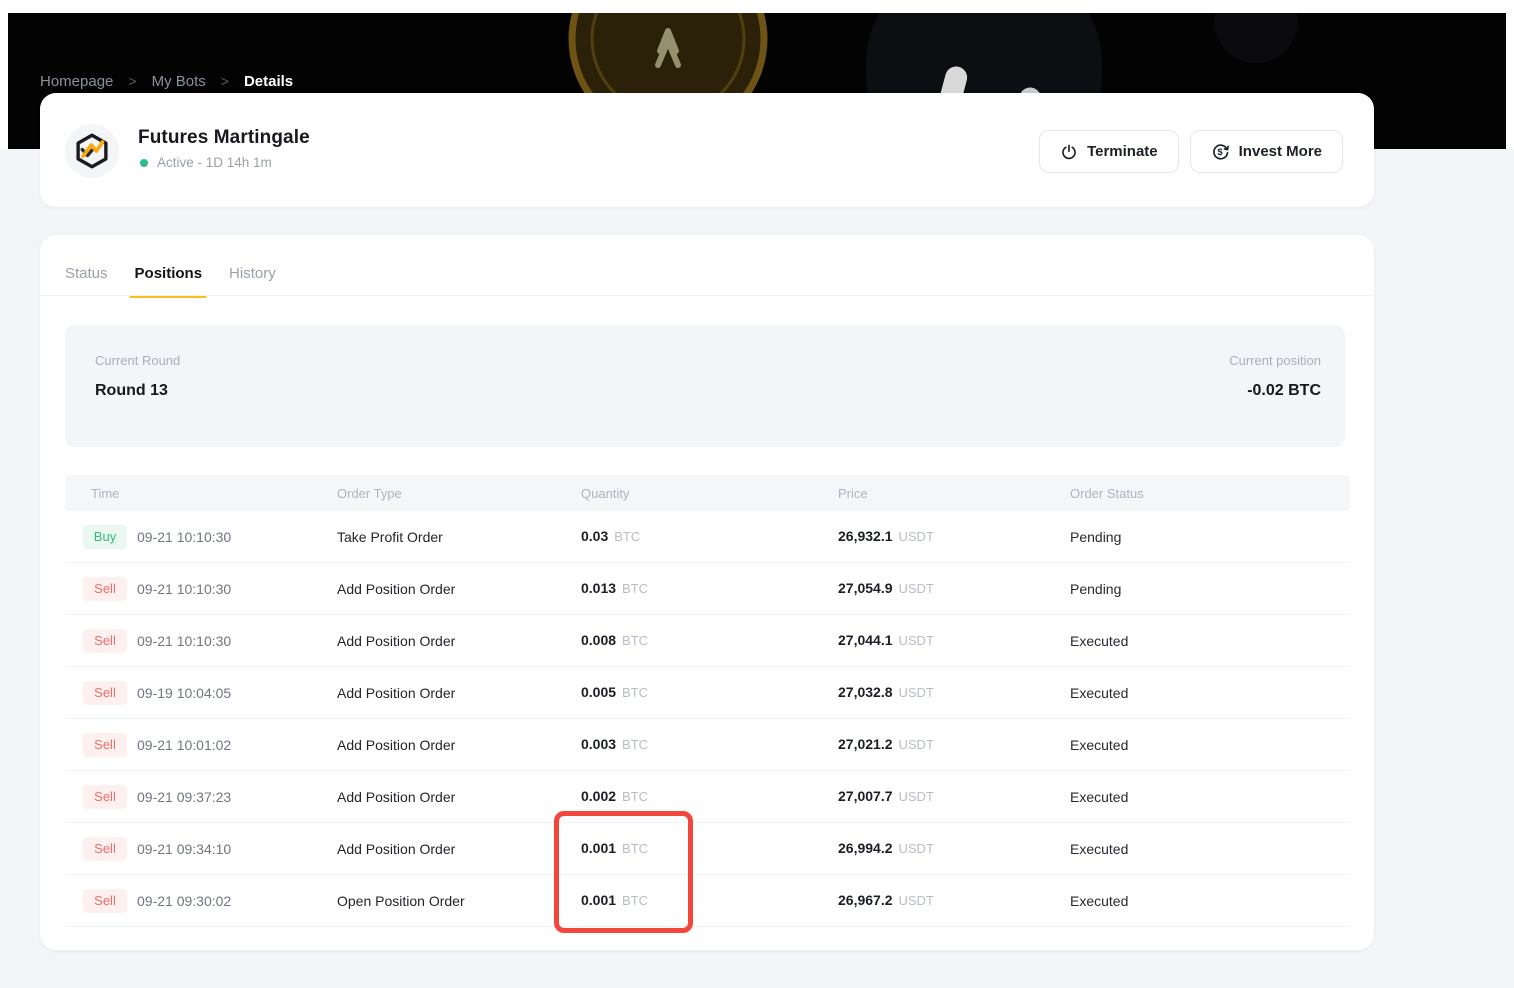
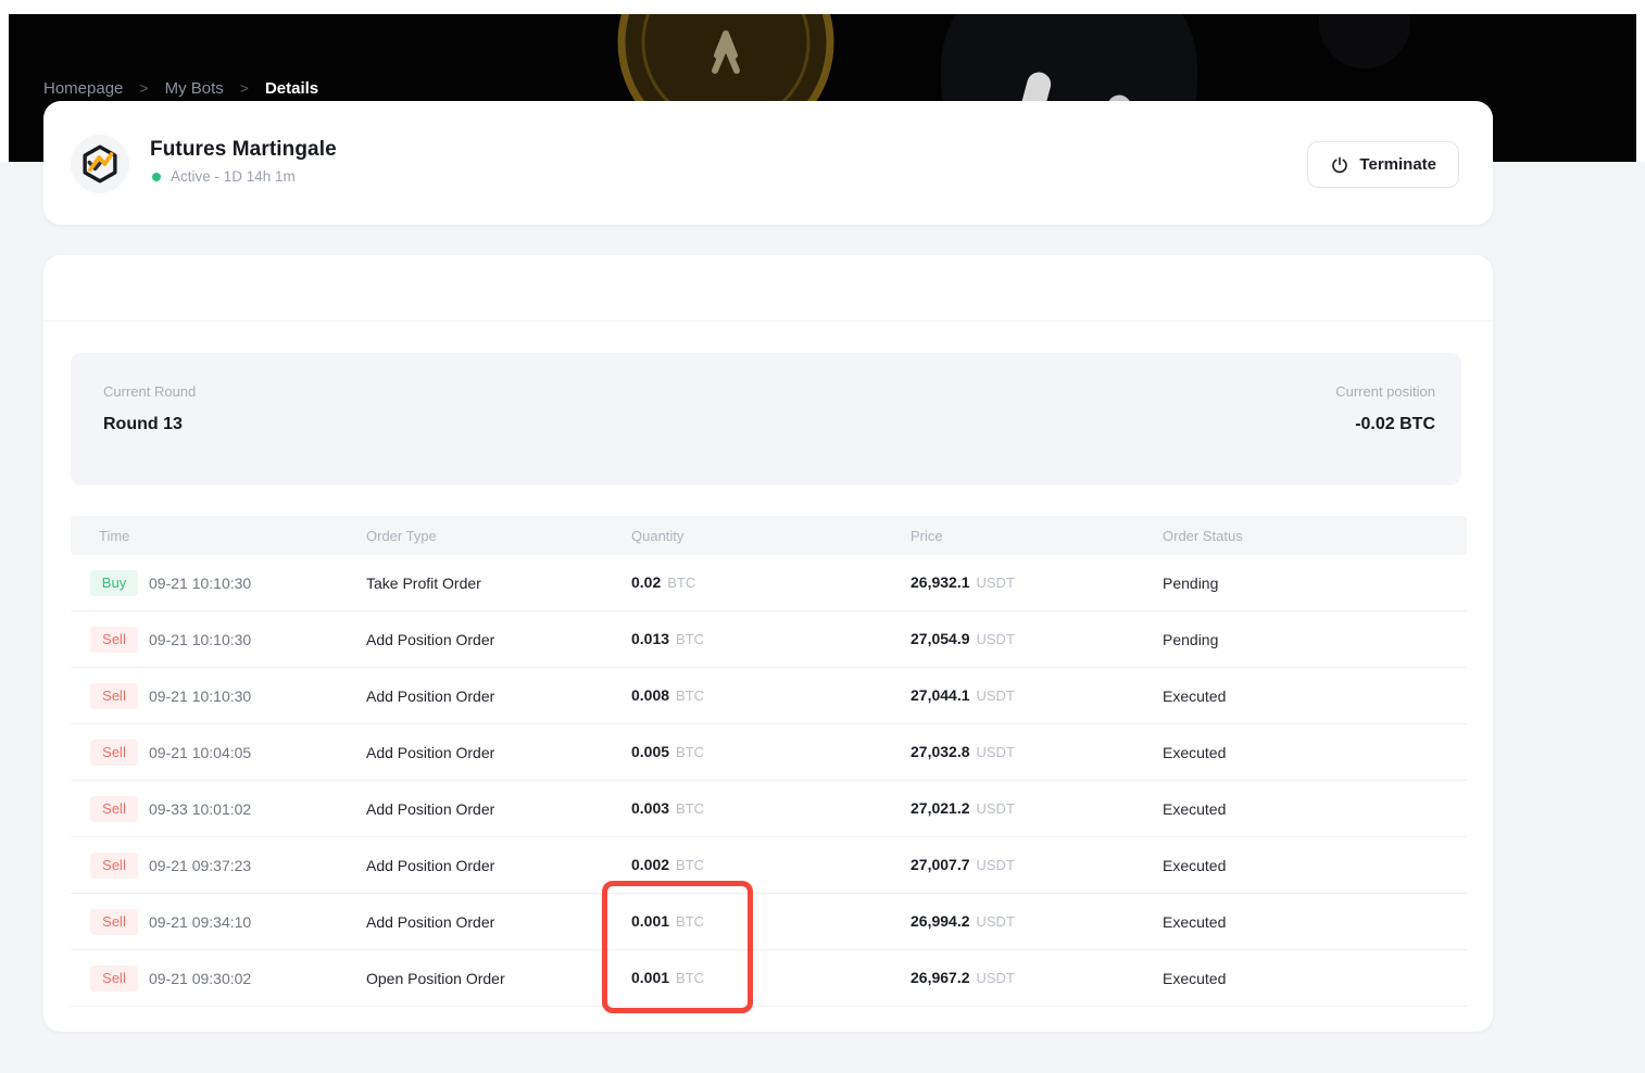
  Homepage
  >
  My Bots
  >
  Details
  Futures Martingale
  Active - 1D 14h 1m
  Terminate
- $
- Invest More
- Status
- Positions
- History
  Current Round
  Round 13
  Current position
  -0.02 BTC
  Time
  Order Type
  Quantity
  Price
  Order Status
  Buy
  09-21 10:10:30
  Take Profit Order
- 0.03 BTC
+ 0.02 BTC
  26,932.1 USDT
  Pending
  Sell
  09-21 10:10:30
  Add Position Order
  0.013 BTC
  27,054.9 USDT
  Pending
  Sell
  09-21 10:10:30
  Add Position Order
  0.008 BTC
  27,044.1 USDT
  Executed
  Sell
- 09-19 10:04:05
+ 09-21 10:04:05
  Add Position Order
  0.005 BTC
  27,032.8 USDT
  Executed
  Sell
- 09-21 10:01:02
+ 09-33 10:01:02
  Add Position Order
  0.003 BTC
  27,021.2 USDT
  Executed
  Sell
  09-21 09:37:23
  Add Position Order
  0.002 BTC
  27,007.7 USDT
  Executed
  Sell
  09-21 09:34:10
  Add Position Order
  0.001 BTC
  26,994.2 USDT
  Executed
  Sell
  09-21 09:30:02
  Open Position Order
  0.001 BTC
  26,967.2 USDT
  Executed
